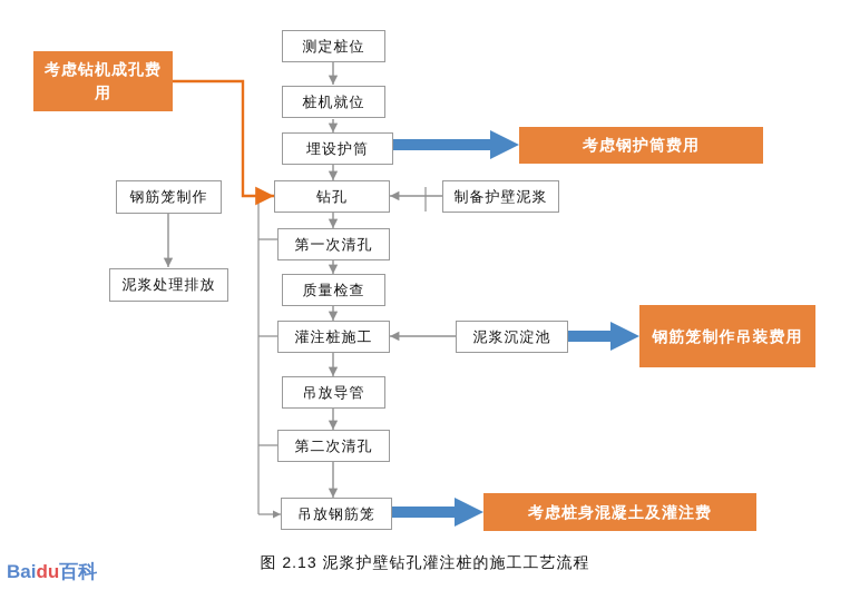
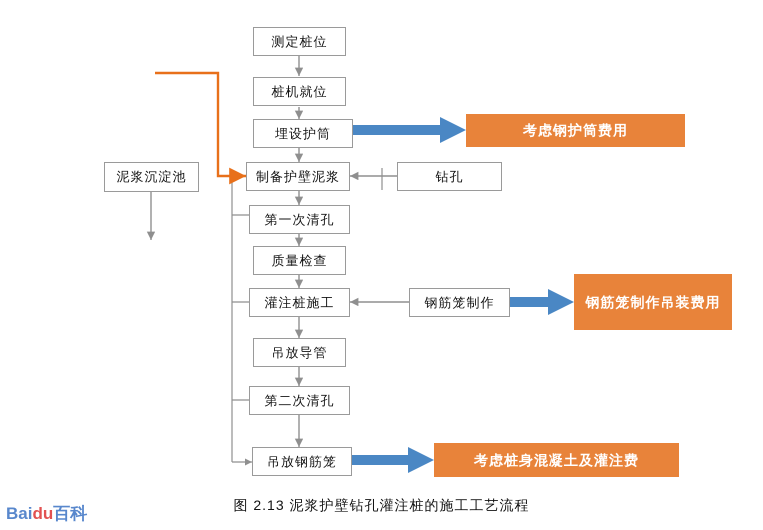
  测定桩位
  桩机就位
  埋设护筒
- 钻孔
+ 制备护壁泥浆
  第一次清孔
  质量检查
  灌注桩施工
  吊放导管
  第二次清孔
  吊放钢筋笼
- 钢筋笼制作
+ 泥浆沉淀池
- 泥浆处理排放
- 制备护壁泥浆
+ 钻孔
- 泥浆沉淀池
+ 钢筋笼制作
- 考虑钻机成孔费用
  考虑钢护筒费用
  钢筋笼制作吊装费用
  考虑桩身混凝土及灌注费
  图 2.13 泥浆护壁钻孔灌注桩的施工工艺流程
  Baidu百科
